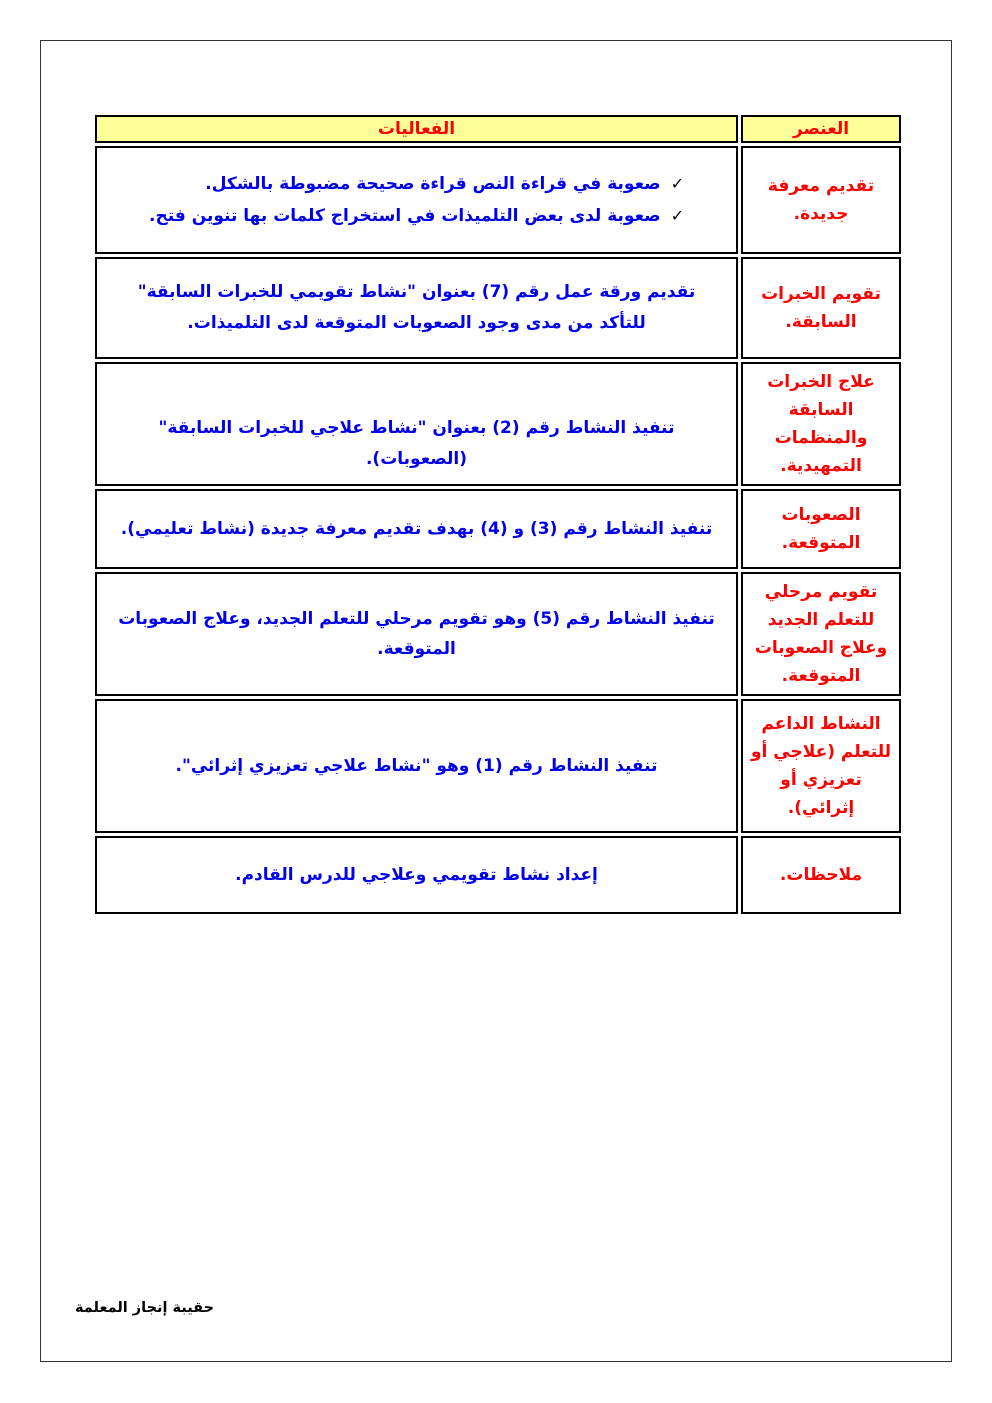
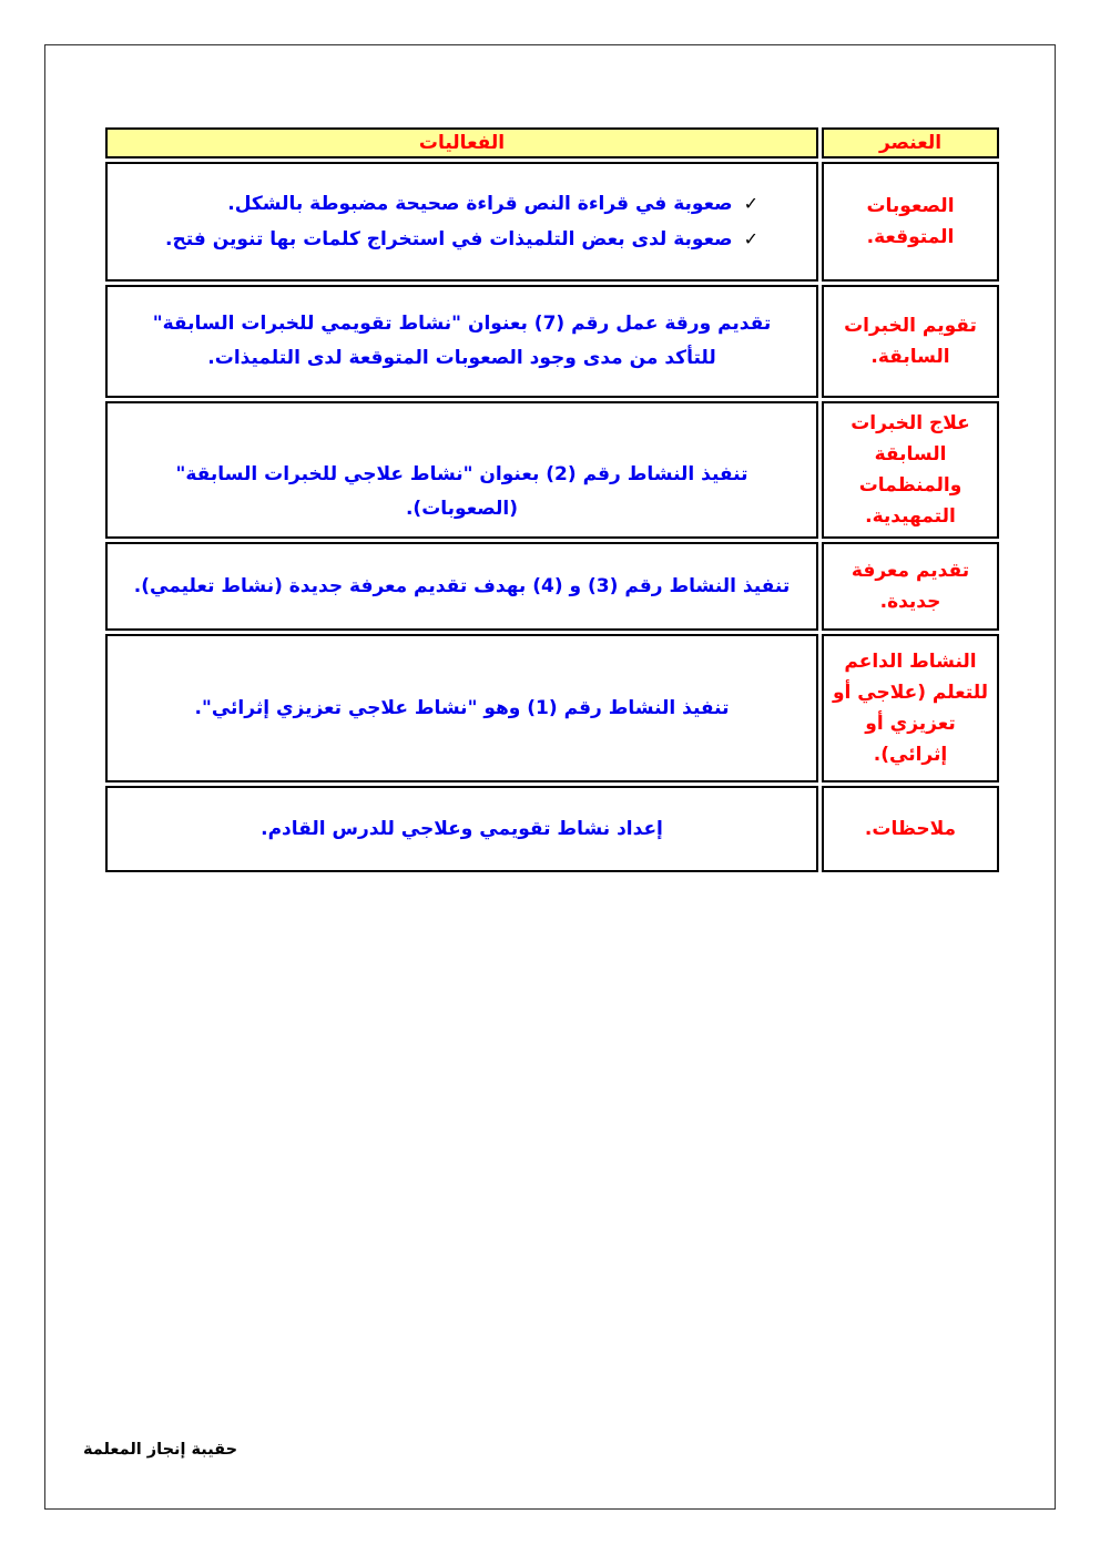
  العنصر	الفعاليات
- تقديم معرفة جديدة.	✓صعوبة في قراءة النص قراءة صحيحة مضبوطة بالشكل. ✓صعوبة لدى بعض التلميذات في استخراج كلمات بها تنوين فتح.
+ الصعوبات المتوقعة.	✓صعوبة في قراءة النص قراءة صحيحة مضبوطة بالشكل. ✓صعوبة لدى بعض التلميذات في استخراج كلمات بها تنوين فتح.
  تقويم الخبرات السابقة.	تقديم ورقة عمل رقم (7) بعنوان "نشاط تقويمي للخبرات السابقة" للتأكد من مدى وجود الصعوبات المتوقعة لدى التلميذات.
  علاج الخبرات السابقة والمنظمات التمهيدية.	تنفيذ النشاط رقم (2) بعنوان "نشاط علاجي للخبرات السابقة" (الصعوبات).
- الصعوبات المتوقعة.	تنفيذ النشاط رقم (3) و (4) بهدف تقديم معرفة جديدة (نشاط تعليمي).
+ تقديم معرفة جديدة.	تنفيذ النشاط رقم (3) و (4) بهدف تقديم معرفة جديدة (نشاط تعليمي).
- تقويم مرحلي للتعلم الجديد وعلاج الصعوبات المتوقعة.	تنفيذ النشاط رقم (5) وهو تقويم مرحلي للتعلم الجديد، وعلاج الصعوبات المتوقعة.
  النشاط الداعم للتعلم (علاجي أو تعزيزي أو إثرائي).	تنفيذ النشاط رقم (1) وهو "نشاط علاجي تعزيزي إثرائي".
  ملاحظات.	إعداد نشاط تقويمي وعلاجي للدرس القادم.
  حقيبة إنجاز المعلمة
